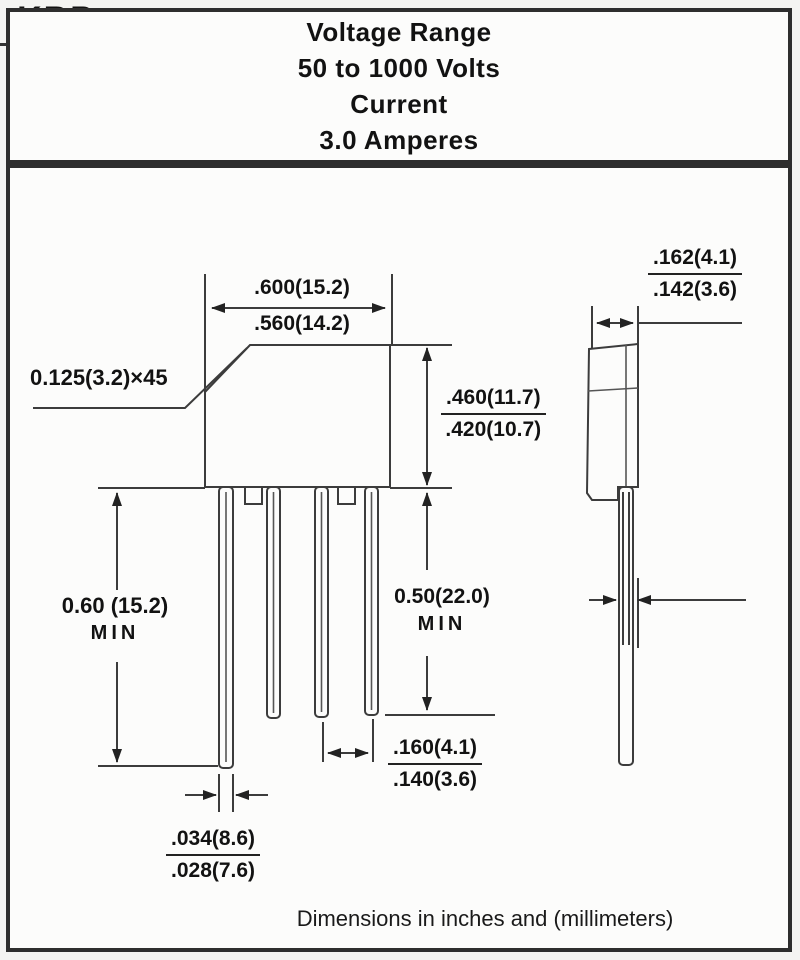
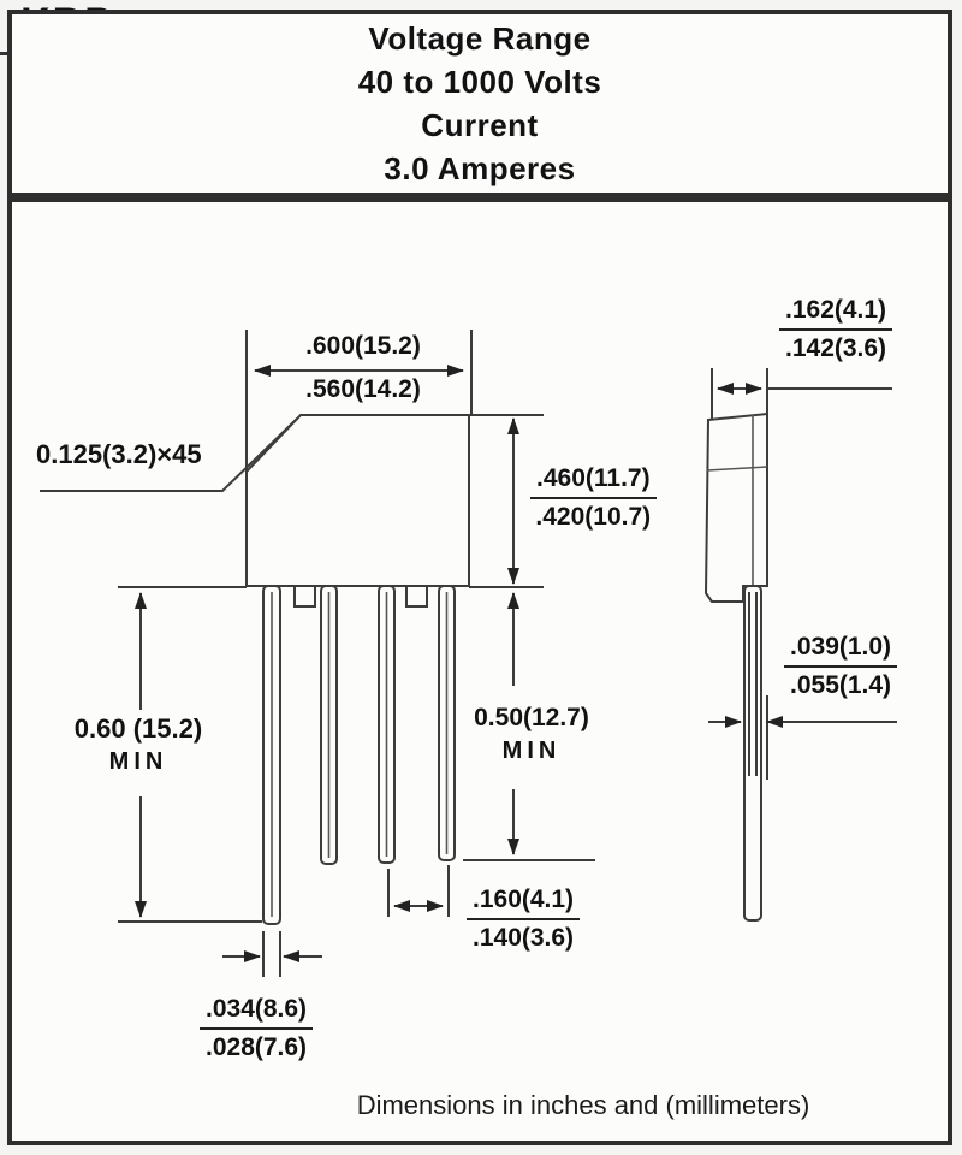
  Voltage Range
- 50 to 1000 Volts
+ 40 to 1000 Volts
  Current
  3.0 Amperes
  .600(15.2)
  .560(14.2)
  0.125(3.2)×45
  .460(11.7)
  .420(10.7)
  .162(4.1)
  .142(3.6)
+ .039(1.0)
+ .055(1.4)
  0.60 (15.2)
  MIN
- 0.50(22.0)
+ 0.50(12.7)
  MIN
  .160(4.1)
  .140(3.6)
  .034(8.6)
  .028(7.6)
  Dimensions in inches and (millimeters)
